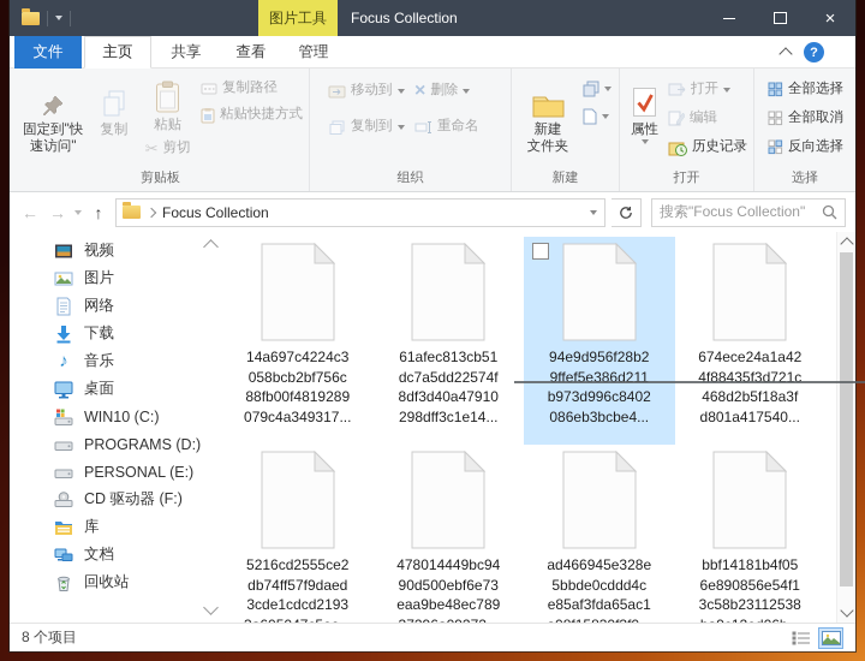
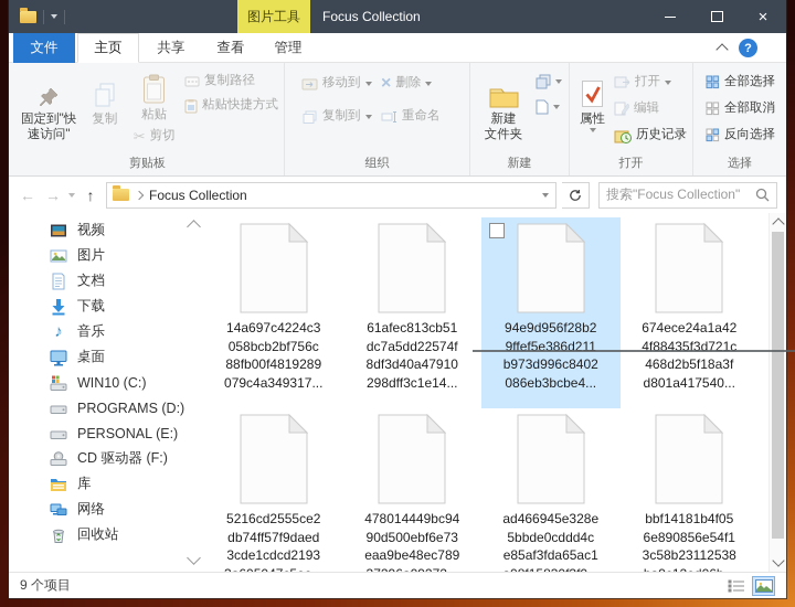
  图片工具
  Focus Collection
  ×
  文件
  主页
  共享
  查看
  管理
  ?
  固定到"快速访问"
  复制
  粘贴
  ✂
  剪切
  复制路径
  粘贴快捷方式
  剪贴板
  移动到
  复制到
  ×
  删除
  重命名
  组织
  新建
  文件夹
  新建
  属性
  打开
  编辑
  历史记录
  打开
  全部选择
  全部取消
  反向选择
  选择
  ←
  →
  ↑
  Focus Collection
  搜索"Focus Collection"
  视频
  图片
- 网络
+ 文档
  下载
  ♪
  音乐
  桌面
  WIN10 (C:)
  PROGRAMS (D:)
  PERSONAL (E:)
  CD 驱动器 (F:)
  库
- 文档
+ 网络
  回收站
  14a697c4224c3
  058bcb2bf756c
  88fb00f4819289
  079c4a349317...
  61afec813cb51
  dc7a5dd22574f
  8df3d40a47910
  298dff3c1e14...
  94e9d956f28b2
  9ffef5e386d211
  b973d996c8402
  086eb3bcbe4...
  674ece24a1a42
  4f88435f3d721c
  468d2b5f18a3f
  d801a417540...
  5216cd2555ce2
  db74ff57f9daed
  3cde1cdcd2193
  478014449bc94
  90d500ebf6e73
  eaa9be48ec789
  ad466945e328e
  5bbde0cddd4c
  e85af3fda65ac1
  bbf14181b4f05
  6e890856e54f1
  3c58b23112538
- 8 个项目
+ 9 个项目
